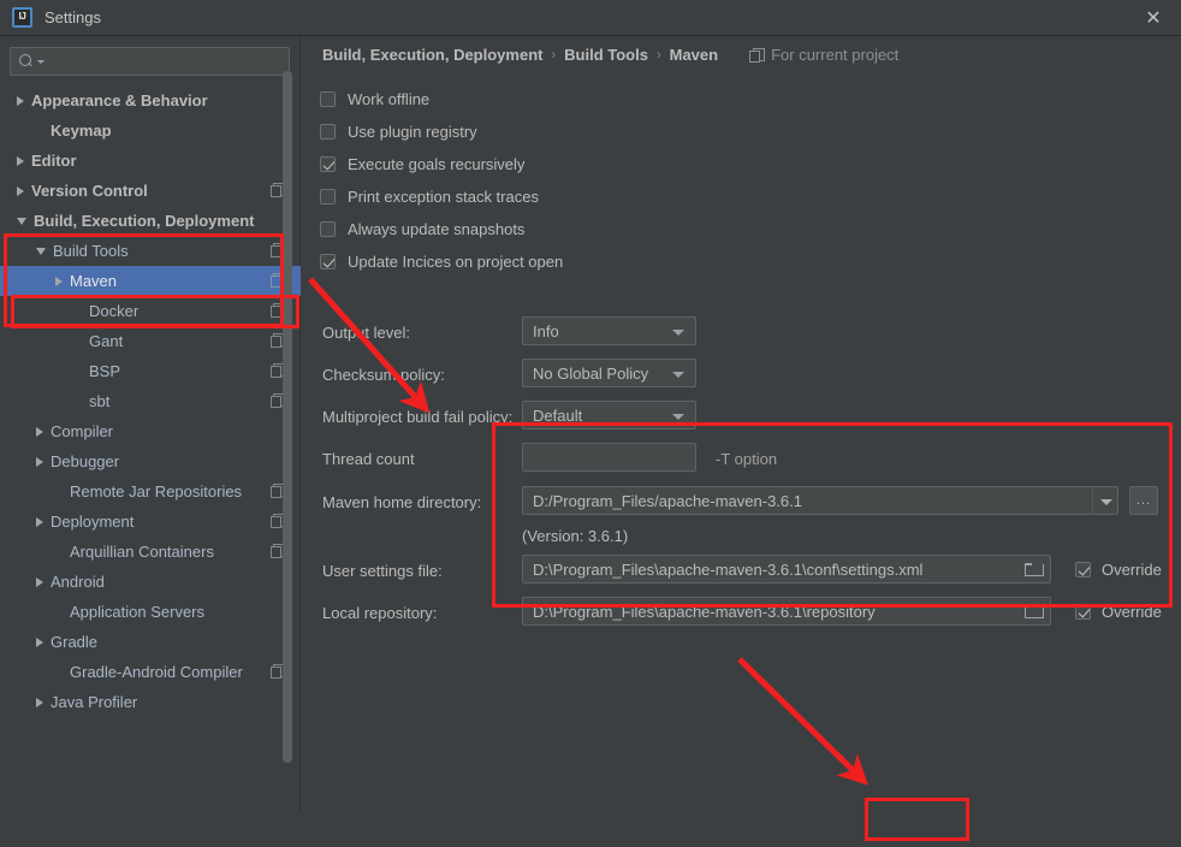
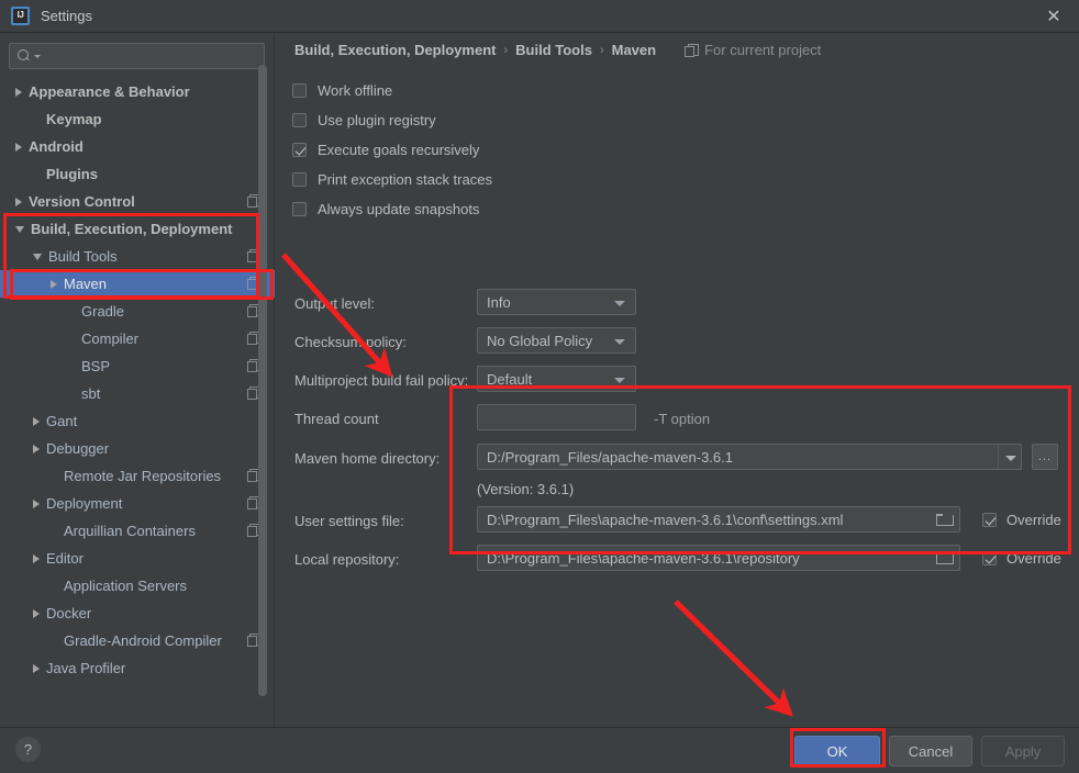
  Settings
  ✕
  Appearance & Behavior
  Keymap
- Editor
+ Android
+ Plugins
  Version Control
  Build, Execution, Deployment
  Build Tools
  Maven
- Docker
+ Gradle
- Gant
+ Compiler
  BSP
  sbt
- Compiler
+ Gant
  Debugger
  Remote Jar Repositories
  Deployment
  Arquillian Containers
- Android
+ Editor
  Application Servers
- Gradle
+ Docker
  Gradle-Android Compiler
  Java Profiler
  Build, Execution, Deployment
  ›
  Build Tools
  ›
  Maven
  For current project
  Work offline
  Use plugin registry
  Execute goals recursively
  Print exception stack traces
  Always update snapshots
- Update Incices on project open
  Outpt level:
  Info
  Checksum policy:
  No Global Policy
  Multiproject build fail policy:
  Default
  Thread count
  -T option
  Maven home directory:
  D:/Program_Files/apache-maven-3.6.1
  ...
  (Version: 3.6.1)
  User settings file:
  D:\Program_Files\apache-maven-3.6.1\conf\settings.xml
  Override
  Local repository:
  D:\Program_Files\apache-maven-3.6.1\repository
  Override
+ ?
+ OK
+ Cancel
+ Apply
